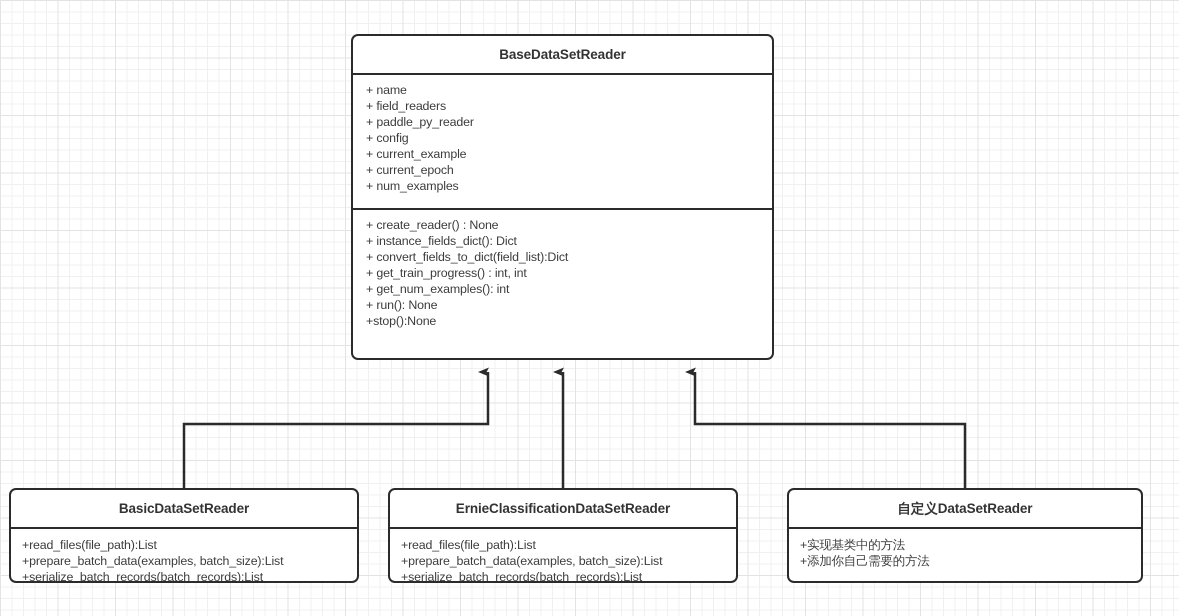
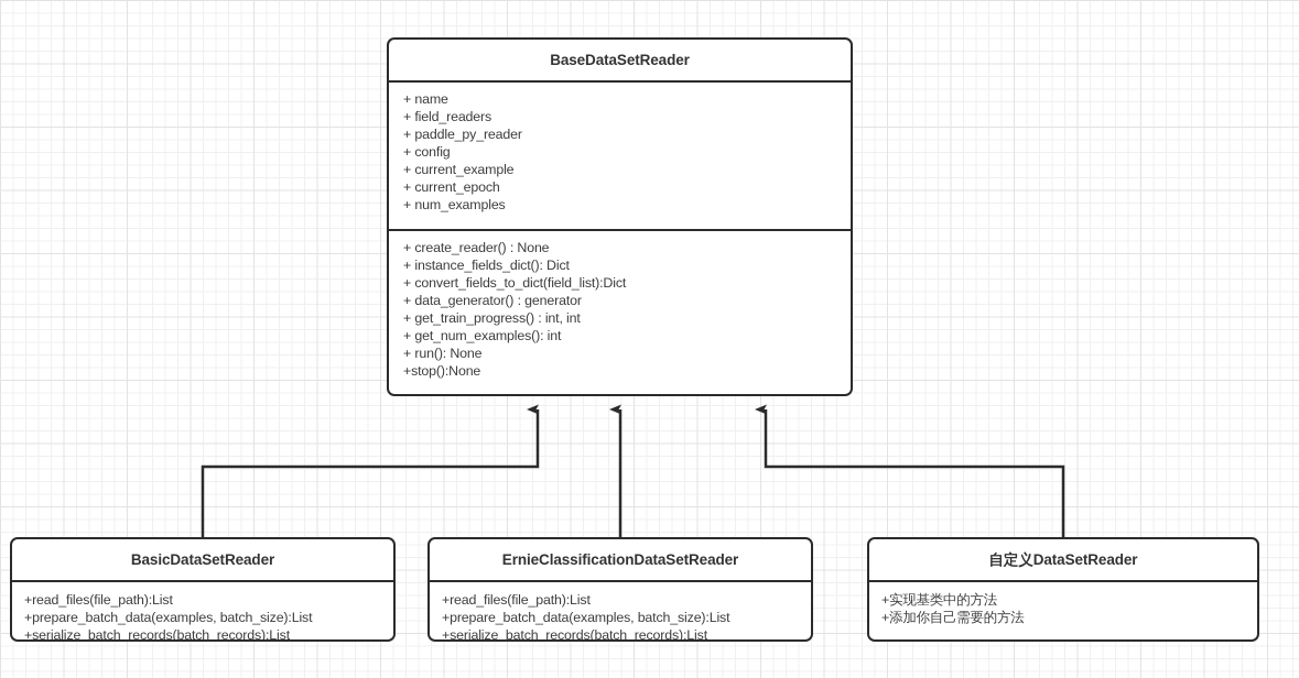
  BaseDataSetReader
  + name
  + field_readers
  + paddle_py_reader
  + config
  + current_example
  + current_epoch
  + num_examples
  + create_reader() : None
  + instance_fields_dict(): Dict
  + convert_fields_to_dict(field_list):Dict
+ + data_generator() : generator
  + get_train_progress() : int, int
  + get_num_examples(): int
  + run(): None
  +stop():None
  BasicDataSetReader
  +read_files(file_path):List
  +prepare_batch_data(examples, batch_size):List
  +serialize_batch_records(batch_records):List
  ErnieClassificationDataSetReader
  +read_files(file_path):List
  +prepare_batch_data(examples, batch_size):List
  +serialize_batch_records(batch_records):List
  自定义DataSetReader
  +实现基类中的方法
  +添加你自己需要的方法
